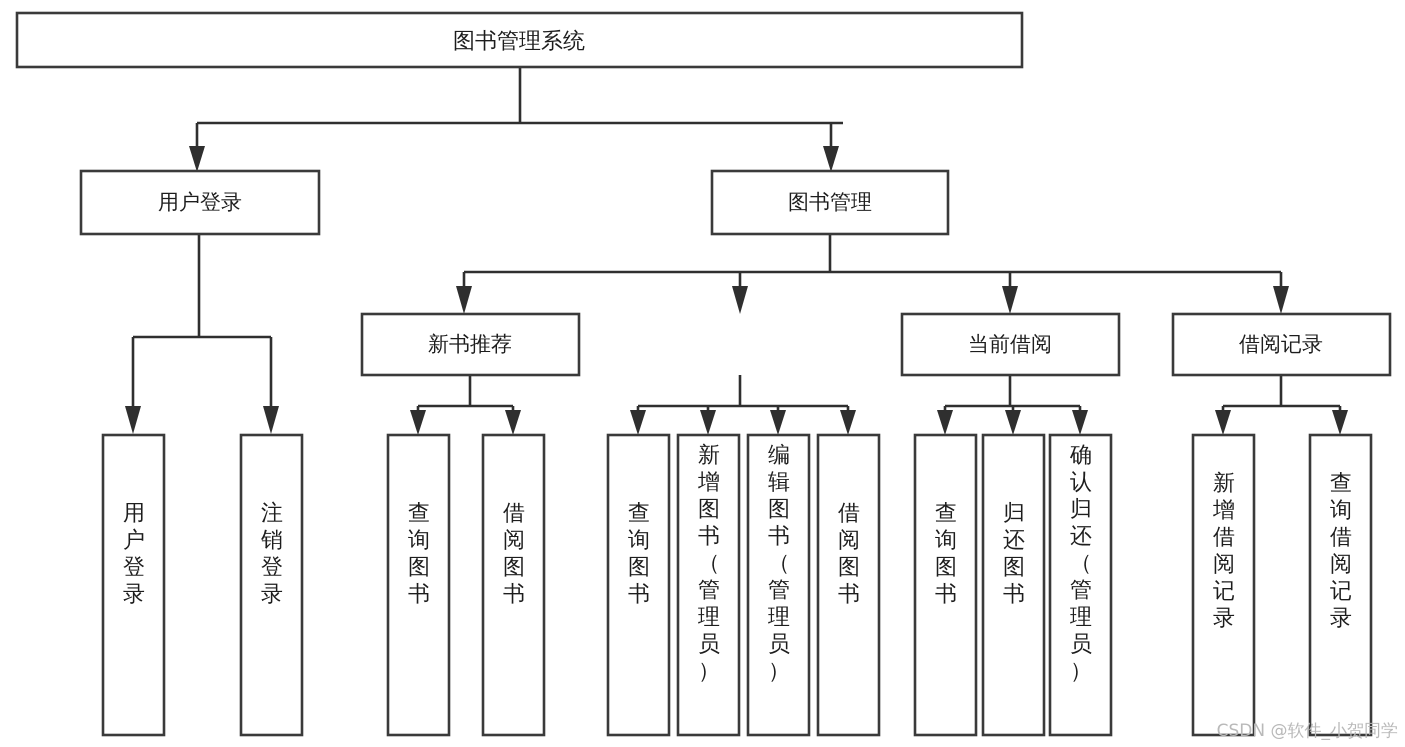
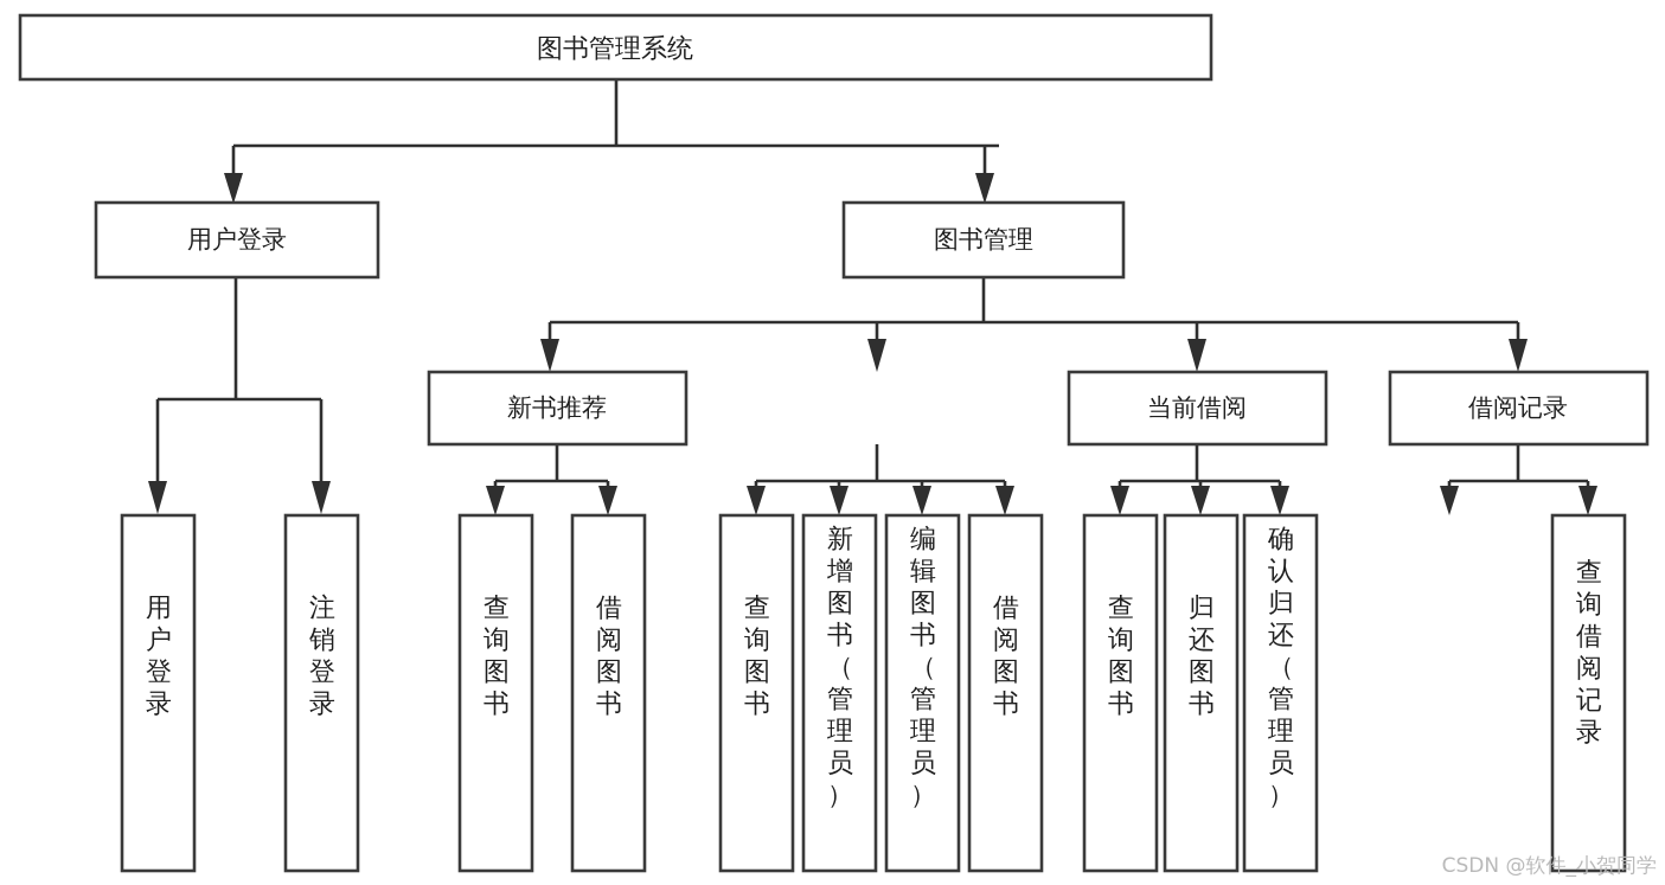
  图书管理系统
  用户登录
  图书管理
  新书推荐
  当前借阅
  借阅记录
  用户登录
  注销登录
  查询图书
  借阅图书
  查询图书
  新增图书（管理员）
  编辑图书（管理员）
  借阅图书
  查询图书
  归还图书
  确认归还（管理员）
- 新增借阅记录
  查询借阅记录
  CSDN @软件_小贺同学
